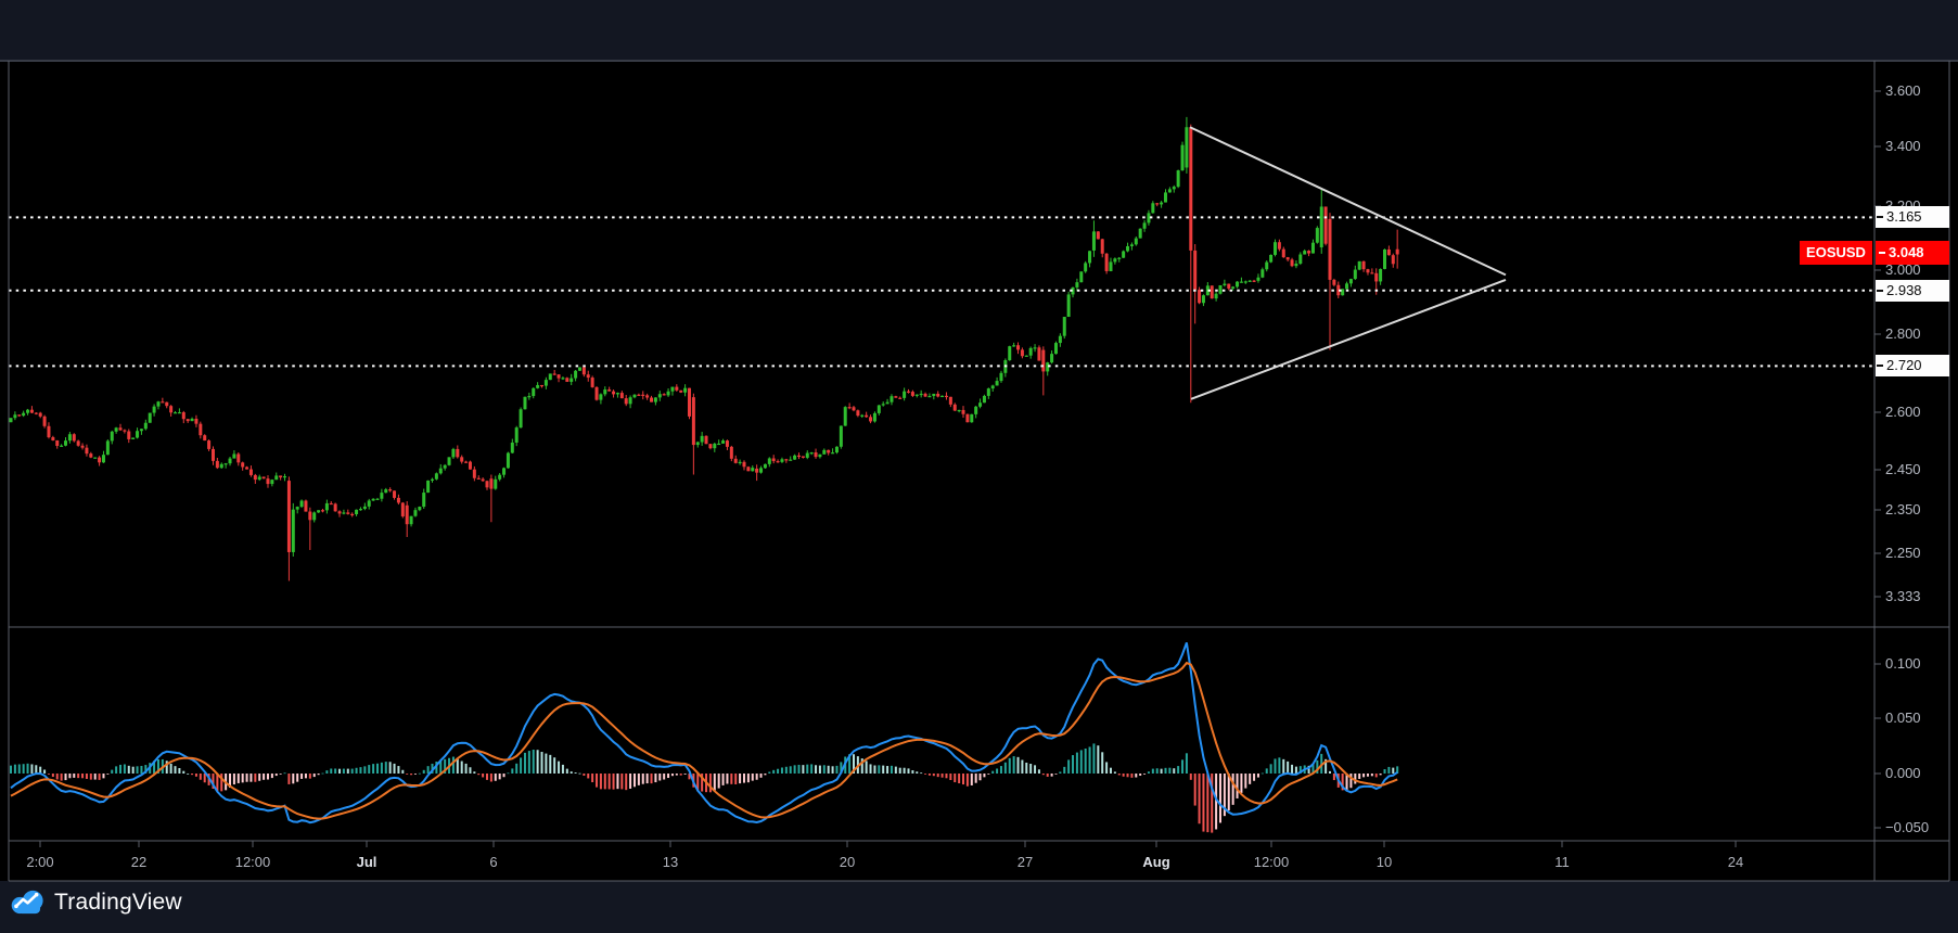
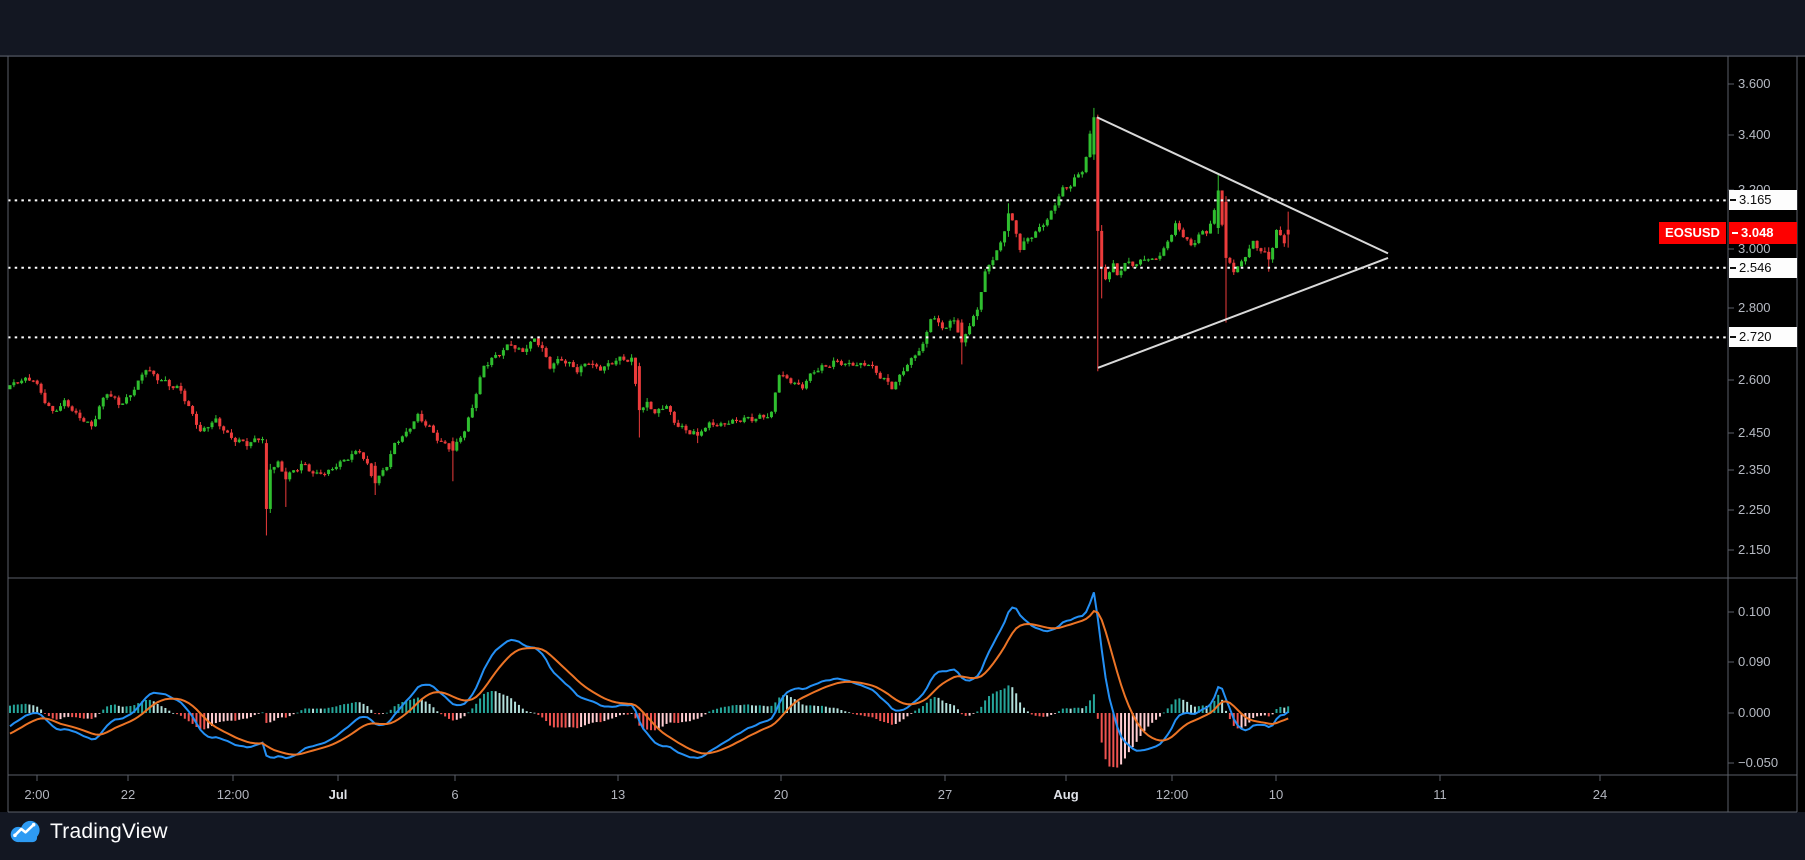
  3.600
  3.400
  3.000
  2.800
  2.600
  2.450
  2.350
  2.250
- 3.333
+ 2.150
  0.100
- 0.050
+ 0.090
  0.000
  −0.050
  2:00
  22
  12:00
  Jul
  6
  13
  20
  27
  Aug
  12:00
  10
  11
  24
  3.165
- 2.938
+ 2.546
  2.720
  EOSUSD
  3.048
  TradingView
